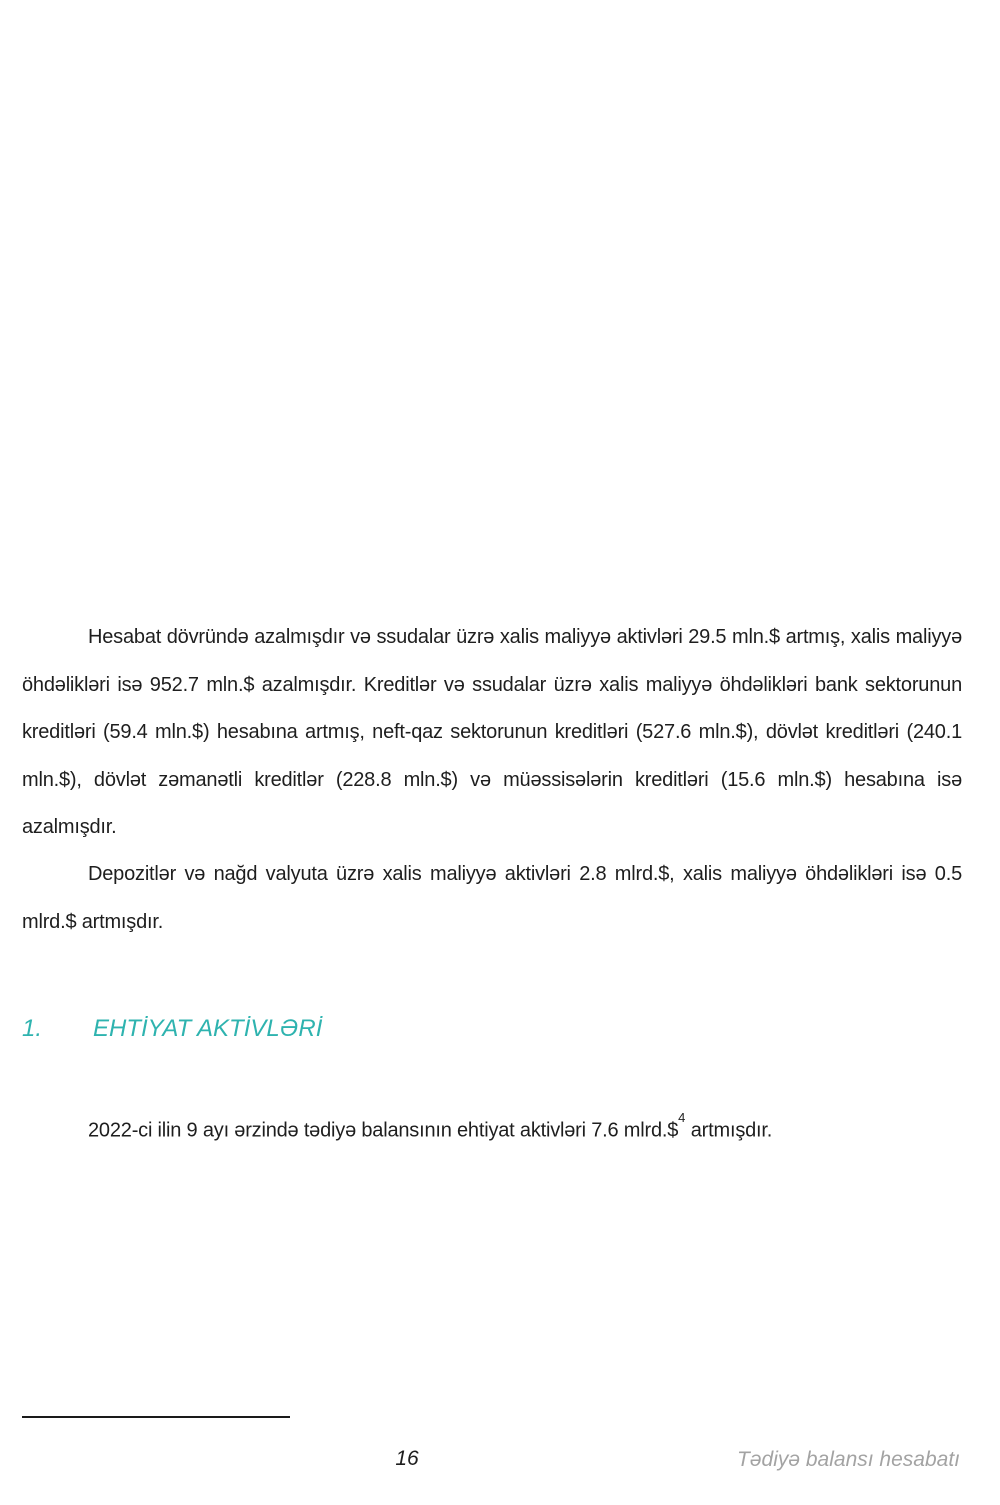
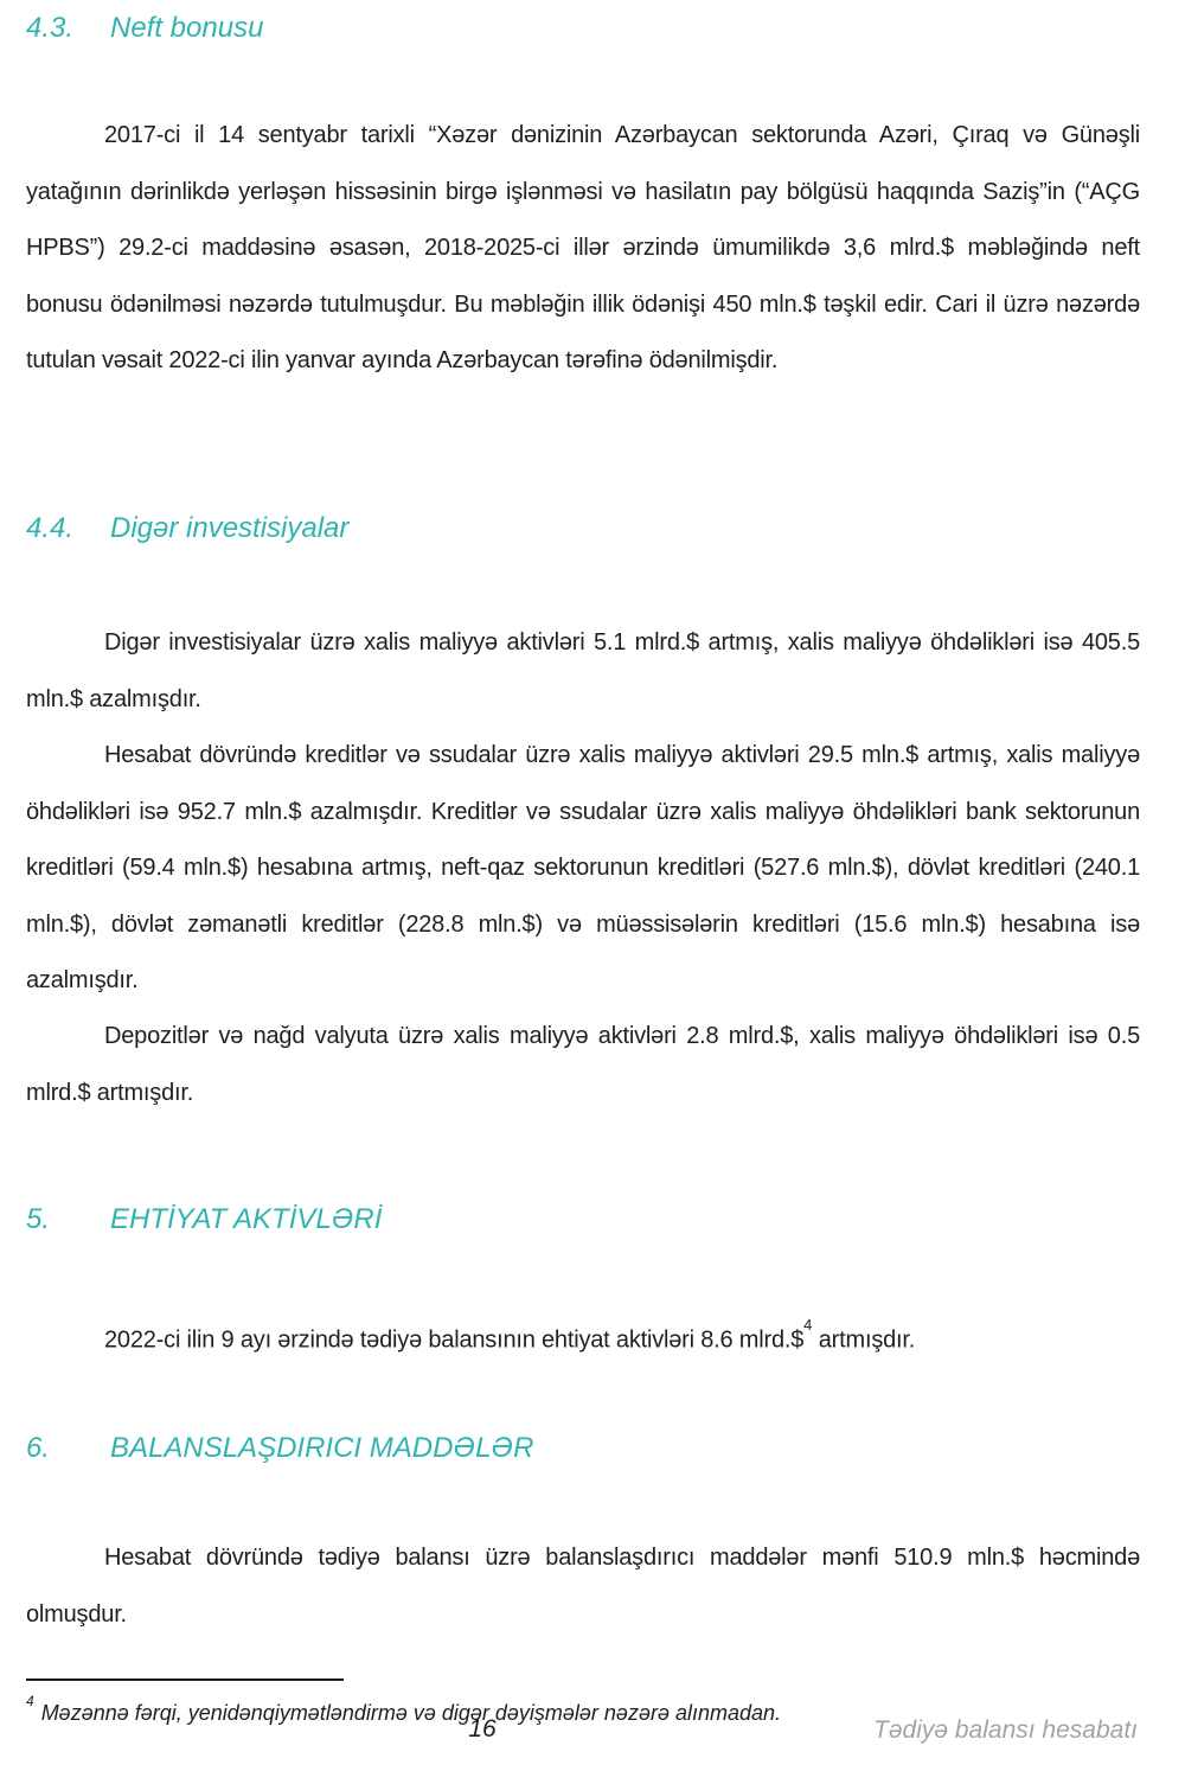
+ 4.3. Neft bonusu
+ 2017-ci il 14 sentyabr tarixli “Xəzər dənizinin Azərbaycan sektorunda Azəri, Çıraq və Günəşli yatağının dərinlikdə yerləşən hissəsinin birgə işlənməsi və hasilatın pay bölgüsü haqqında Saziş”in (“AÇG HPBS”) 29.2-ci maddəsinə əsasən, 2018-2025-ci illər ərzində ümumilikdə 3,6 mlrd.$ məbləğində neft bonusu ödənilməsi nəzərdə tutulmuşdur. Bu məbləğin illik ödənişi 450 mln.$ təşkil edir. Cari il üzrə nəzərdə tutulan vəsait 2022-ci ilin yanvar ayında Azərbaycan tərəfinə ödənilmişdir.
+ 4.4. Digər investisiyalar
+ Digər investisiyalar üzrə xalis maliyyə aktivləri 5.1 mlrd.$ artmış, xalis maliyyə öhdəlikləri isə 405.5 mln.$ azalmışdır.
- Hesabat dövründə azalmışdır və ssudalar üzrə xalis maliyyə aktivləri 29.5 mln.$ artmış, xalis maliyyə öhdəlikləri isə 952.7 mln.$ azalmışdır. Kreditlər və ssudalar üzrə xalis maliyyə öhdəlikləri bank sektorunun kreditləri (59.4 mln.$) hesabına artmış, neft-qaz sektorunun kreditləri (527.6 mln.$), dövlət kreditləri (240.1 mln.$), dövlət zəmanətli kreditlər (228.8 mln.$) və müəssisələrin kreditləri (15.6 mln.$) hesabına isə azalmışdır.
+ Hesabat dövründə kreditlər və ssudalar üzrə xalis maliyyə aktivləri 29.5 mln.$ artmış, xalis maliyyə öhdəlikləri isə 952.7 mln.$ azalmışdır. Kreditlər və ssudalar üzrə xalis maliyyə öhdəlikləri bank sektorunun kreditləri (59.4 mln.$) hesabına artmış, neft-qaz sektorunun kreditləri (527.6 mln.$), dövlət kreditləri (240.1 mln.$), dövlət zəmanətli kreditlər (228.8 mln.$) və müəssisələrin kreditləri (15.6 mln.$) hesabına isə azalmışdır.
  Depozitlər və nağd valyuta üzrə xalis maliyyə aktivləri 2.8 mlrd.$, xalis maliyyə öhdəlikləri isə 0.5 mlrd.$ artmışdır.
- 1. EHTİYAT AKTİVLƏRİ
+ 5. EHTİYAT AKTİVLƏRİ
- 2022-ci ilin 9 ayı ərzində tədiyə balansının ehtiyat aktivləri 7.6 mlrd.$4 artmışdır.
+ 2022-ci ilin 9 ayı ərzində tədiyə balansının ehtiyat aktivləri 8.6 mlrd.$4 artmışdır.
+ 6. BALANSLAŞDIRICI MADDƏLƏR
+ Hesabat dövründə tədiyə balansı üzrə balanslaşdırıcı maddələr mənfi 510.9 mln.$ həcmində olmuşdur.
+ 4Məzənnə fərqi, yenidənqiymətləndirmə və digər dəyişmələr nəzərə alınmadan.
  16
  Tədiyə balansı hesabatı
